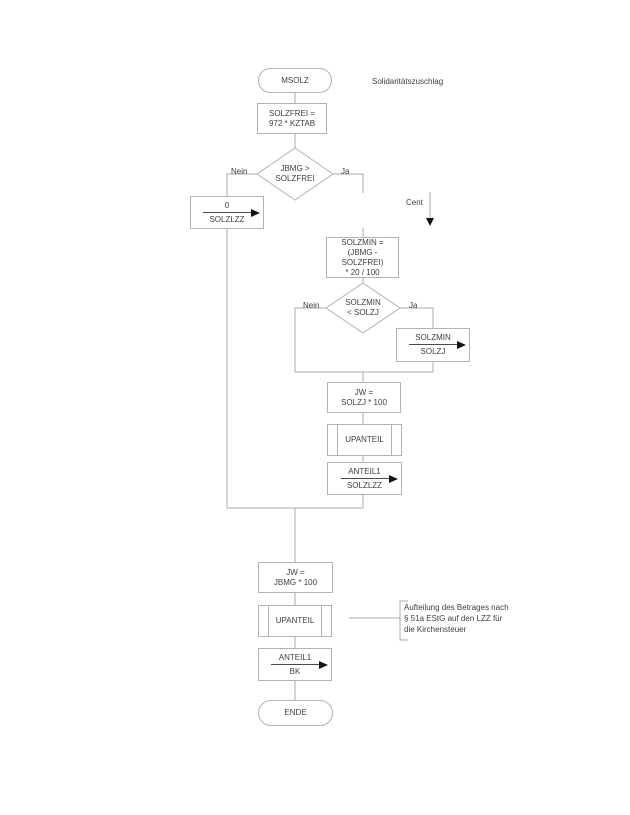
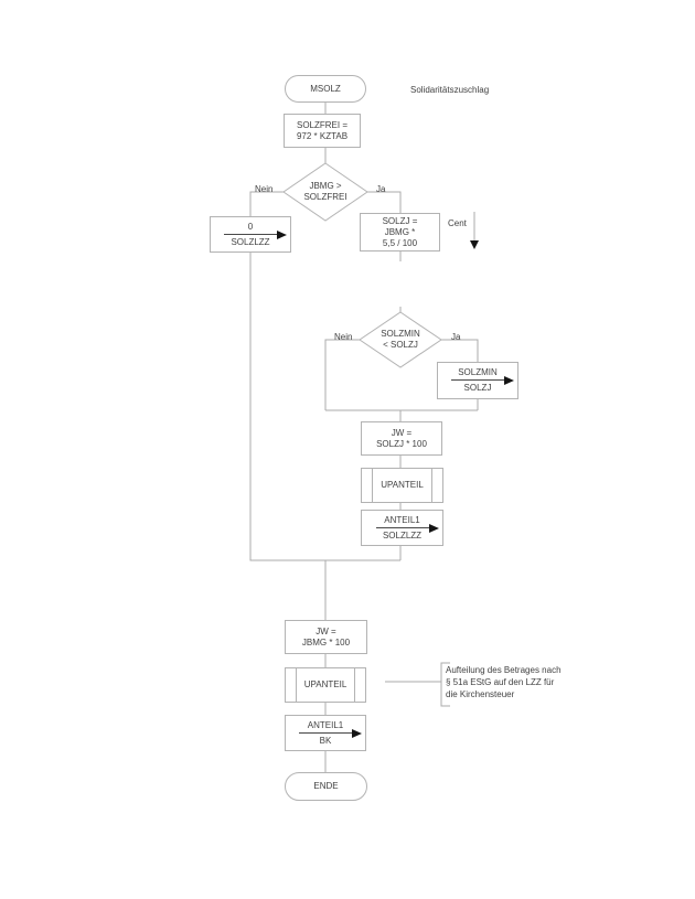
  MSOLZ
  Solidaritätszuschlag
  SOLZFREI =
  972 * KZTAB
  JBMG >
  SOLZFREI
  Nein
  Ja
  0
  SOLZLZZ
+ SOLZJ =
+ JBMG *
+ 5,5 / 100
  Cent
- SOLZMIN =
- (JBMG -
- SOLZFREI)
- * 20 / 100
  SOLZMIN
  < SOLZJ
  Nein
  Ja
  SOLZMIN
  SOLZJ
  JW =
  SOLZJ * 100
  UPANTEIL
  ANTEIL1
  SOLZLZZ
  JW =
  JBMG * 100
  UPANTEIL
  Aufteilung des Betrages nach
  § 51a EStG auf den LZZ für
  die Kirchensteuer
  ANTEIL1
  BK
  ENDE
